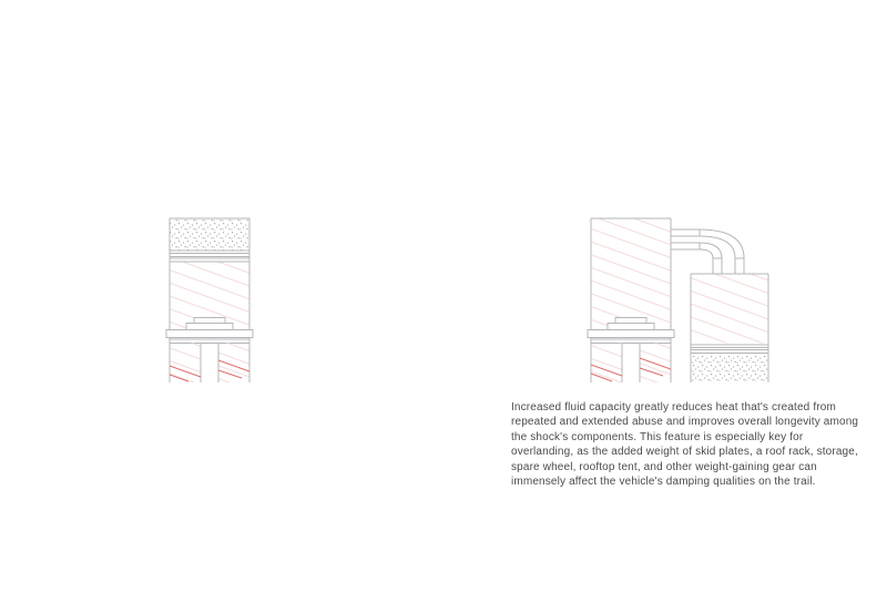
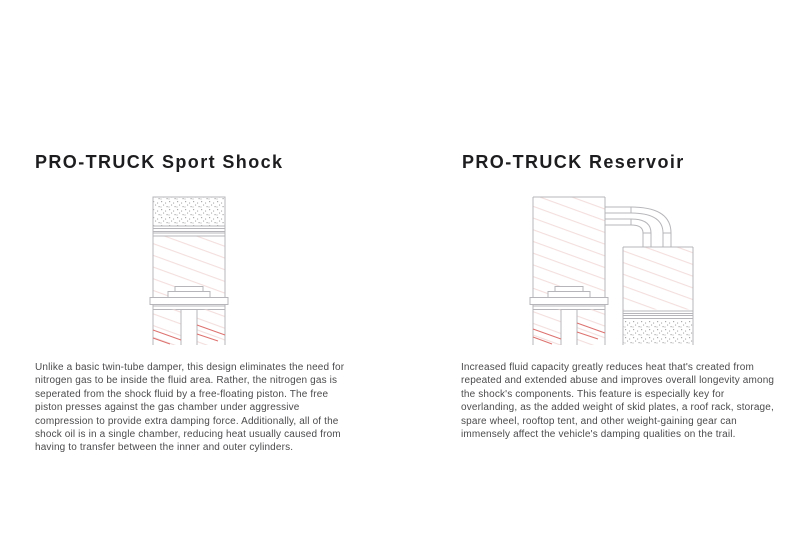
+ PRO-TRUCK Sport Shock
+ Unlike a basic twin-tube damper, this design eliminates the need for
+ nitrogen gas to be inside the fluid area. Rather, the nitrogen gas is
+ seperated from the shock fluid by a free-floating piston. The free
+ piston presses against the gas chamber under aggressive
+ compression to provide extra damping force. Additionally, all of the
+ shock oil is in a single chamber, reducing heat usually caused from
+ having to transfer between the inner and outer cylinders.
+ PRO-TRUCK Reservoir
  Increased fluid capacity greatly reduces heat that's created from
  repeated and extended abuse and improves overall longevity among
  the shock's components. This feature is especially key for
  overlanding, as the added weight of skid plates, a roof rack, storage,
  spare wheel, rooftop tent, and other weight-gaining gear can
  immensely affect the vehicle's damping qualities on the trail.
